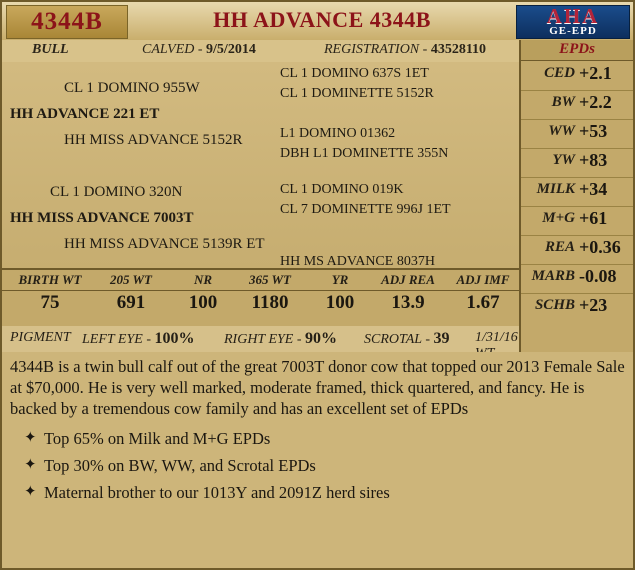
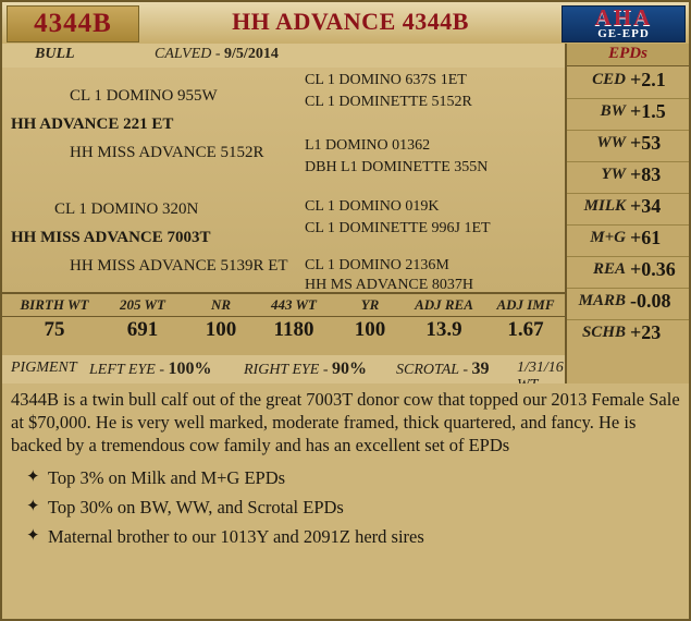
  4344B
  HH ADVANCE 4344B
  AHA
  GE-EPD
  BULL
  CALVED - 9/5/2014
- REGISTRATION - 43528110
  CL 1 DOMINO 955W
  HH ADVANCE 221 ET
  HH MISS ADVANCE 5152R
  CL 1 DOMINO 320N
  HH MISS ADVANCE 7003T
  HH MISS ADVANCE 5139R ET
  CL 1 DOMINO 637S 1ET
  CL 1 DOMINETTE 5152R
  L1 DOMINO 01362
  DBH L1 DOMINETTE 355N
  CL 1 DOMINO 019K
- CL 7 DOMINETTE 996J 1ET
+ CL 1 DOMINETTE 996J 1ET
+ CL 1 DOMINO 2136M
  HH MS ADVANCE 8037H
  BIRTH WT
  205 WT
  NR
- 365 WT
+ 443 WT
  YR
  ADJ REA
  ADJ IMF
  75
  691
  100
  1180
  100
  13.9
  1.67
  PIGMENT
  LEFT EYE - 100%
  RIGHT EYE - 90%
  SCROTAL - 39
  EPDs
  CED
  +2.1
  BW
- +2.2
+ +1.5
  WW
  +53
  YW
  +83
  MILK
  +34
  M+G
  +61
  REA
  +0.36
  MARB
  -0.08
  SCHB
  +23
  4344B is a twin bull calf out of the great 7003T donor cow that topped our 2013 Female Sale at $70,000. He is very well marked, moderate framed, thick quartered, and fancy. He is backed by a tremendous cow family and has an excellent set of EPDs
  ✦
- Top 65% on Milk and M+G EPDs
+ Top 3% on Milk and M+G EPDs
  ✦
  Top 30% on BW, WW, and Scrotal EPDs
  ✦
  Maternal brother to our 1013Y and 2091Z herd sires
